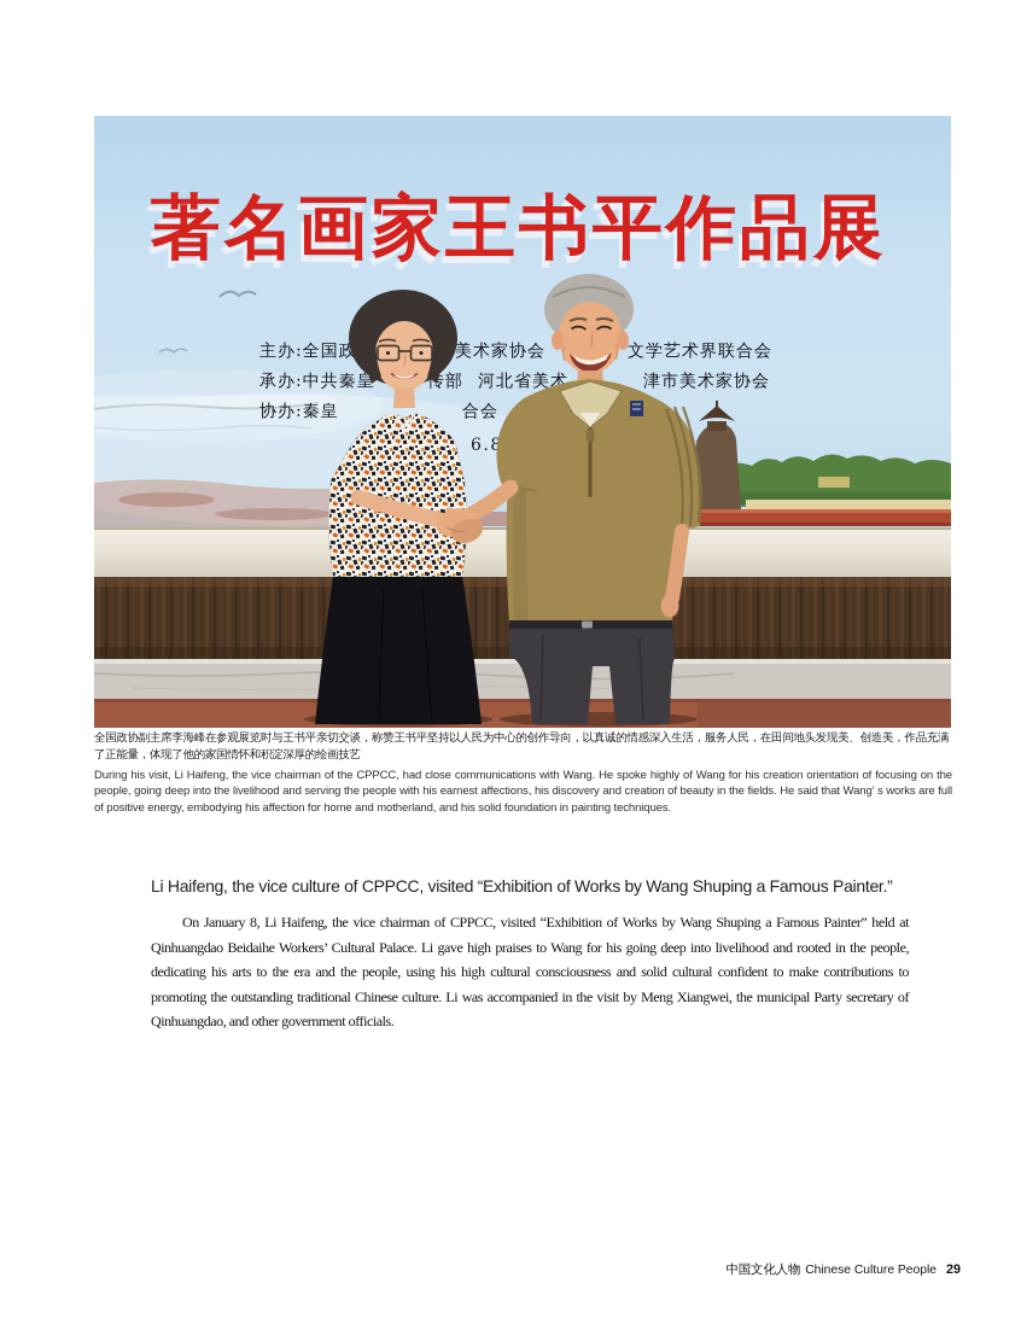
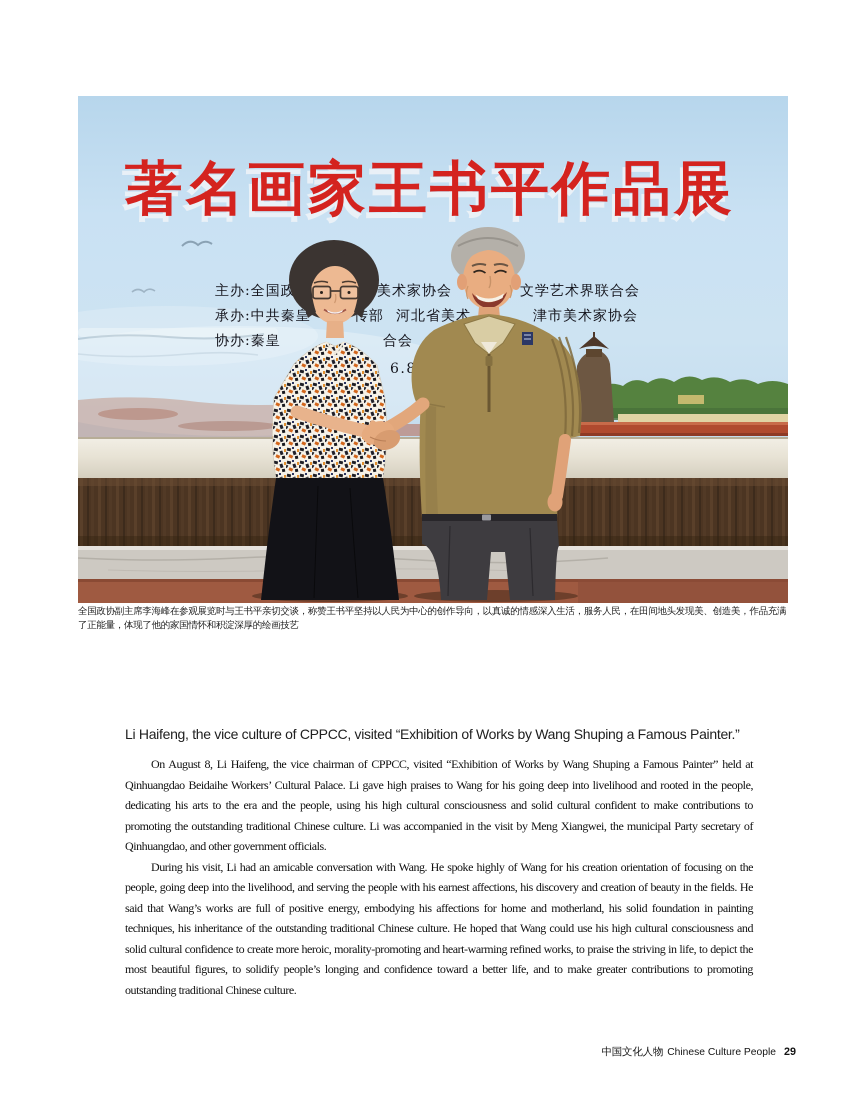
  著名画家王书平作品展
  主办:全国政
  美术家协会
  文学艺术界联合会
  承办:中共秦皇
  河北省美术
  津市美术家协会
  协办:秦皇
  合会
  6.8
  全国政协副主席李海峰在参观展览时与王书平亲切交谈，称赞王书平坚持以人民为中心的创作导向，以真诚的情感深入生活，服务人民，在田间地头发现美、创造美，作品充满
  了正能量，体现了他的家国情怀和积淀深厚的绘画技艺
- During his visit, Li Haifeng, the vice chairman of the CPPCC, had close communications with Wang. He spoke highly of Wang for his creation orientation of focusing on the people, going deep into the livelihood and serving the people with his earnest affections, his discovery and creation of beauty in the fields. He said that Wang’ s works are full of positive energy, embodying his affection for home and motherland, and his solid foundation in painting techniques.
  Li Haifeng, the vice culture of CPPCC, visited “Exhibition of Works by Wang Shuping a Famous Painter.”
- On January 8, Li Haifeng, the vice chairman of CPPCC, visited “Exhibition of Works by Wang Shuping a Famous Painter” held at Qinhuangdao Beidaihe Workers’ Cultural Palace. Li gave high praises to Wang for his going deep into livelihood and rooted in the people, dedicating his arts to the era and the people, using his high cultural consciousness and solid cultural confident to make contributions to promoting the outstanding traditional Chinese culture. Li was accompanied in the visit by Meng Xiangwei, the municipal Party secretary of Qinhuangdao, and other government officials.
+ On August 8, Li Haifeng, the vice chairman of CPPCC, visited “Exhibition of Works by Wang Shuping a Famous Painter” held at Qinhuangdao Beidaihe Workers’ Cultural Palace. Li gave high praises to Wang for his going deep into livelihood and rooted in the people, dedicating his arts to the era and the people, using his high cultural consciousness and solid cultural confident to make contributions to promoting the outstanding traditional Chinese culture. Li was accompanied in the visit by Meng Xiangwei, the municipal Party secretary of Qinhuangdao, and other government officials.
+ During his visit, Li had an amicable conversation with Wang. He spoke highly of Wang for his creation orientation of focusing on the people, going deep into the livelihood, and serving the people with his earnest affections, his discovery and creation of beauty in the fields. He said that Wang’s works are full of positive energy, embodying his affections for home and motherland, his solid foundation in painting techniques, his inheritance of the outstanding traditional Chinese culture. He hoped that Wang could use his high cultural consciousness and solid cultural confidence to create more heroic, morality-promoting and heart-warming refined works, to praise the striving in life, to depict the most beautiful figures, to solidify people’s longing and confidence toward a better life, and to make greater contributions to promoting outstanding traditional Chinese culture.
  中国文化人物 Chinese Culture People 29
